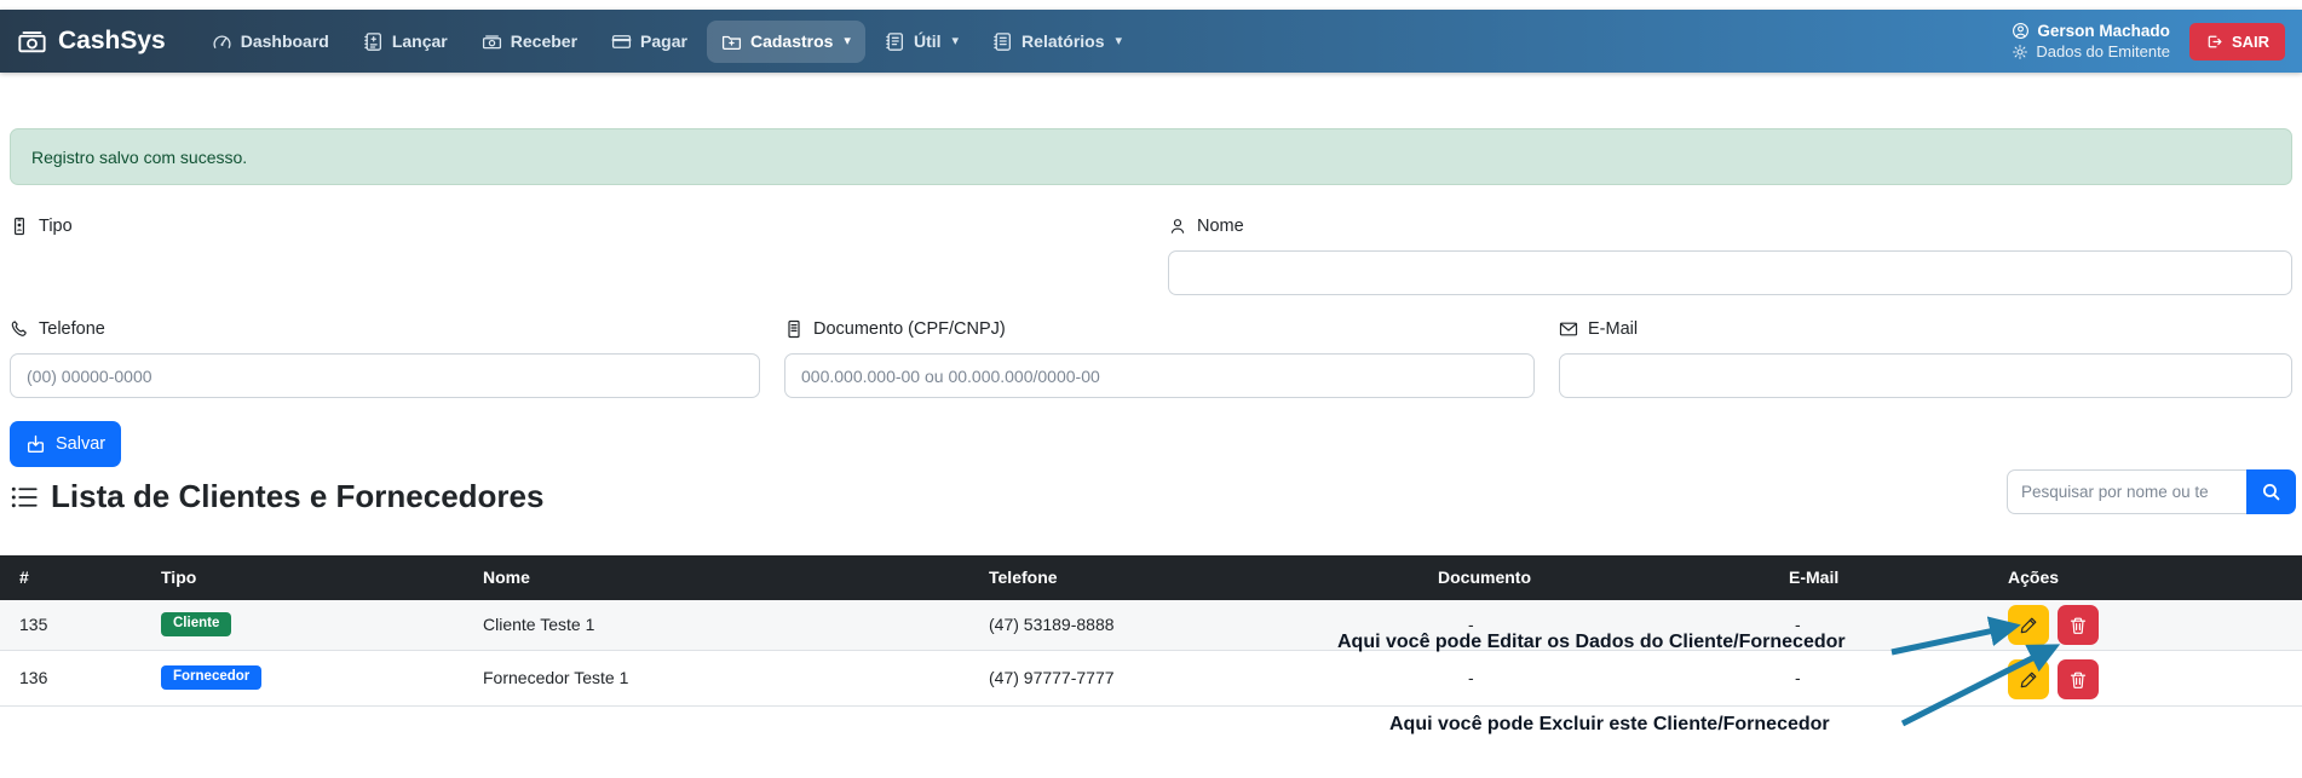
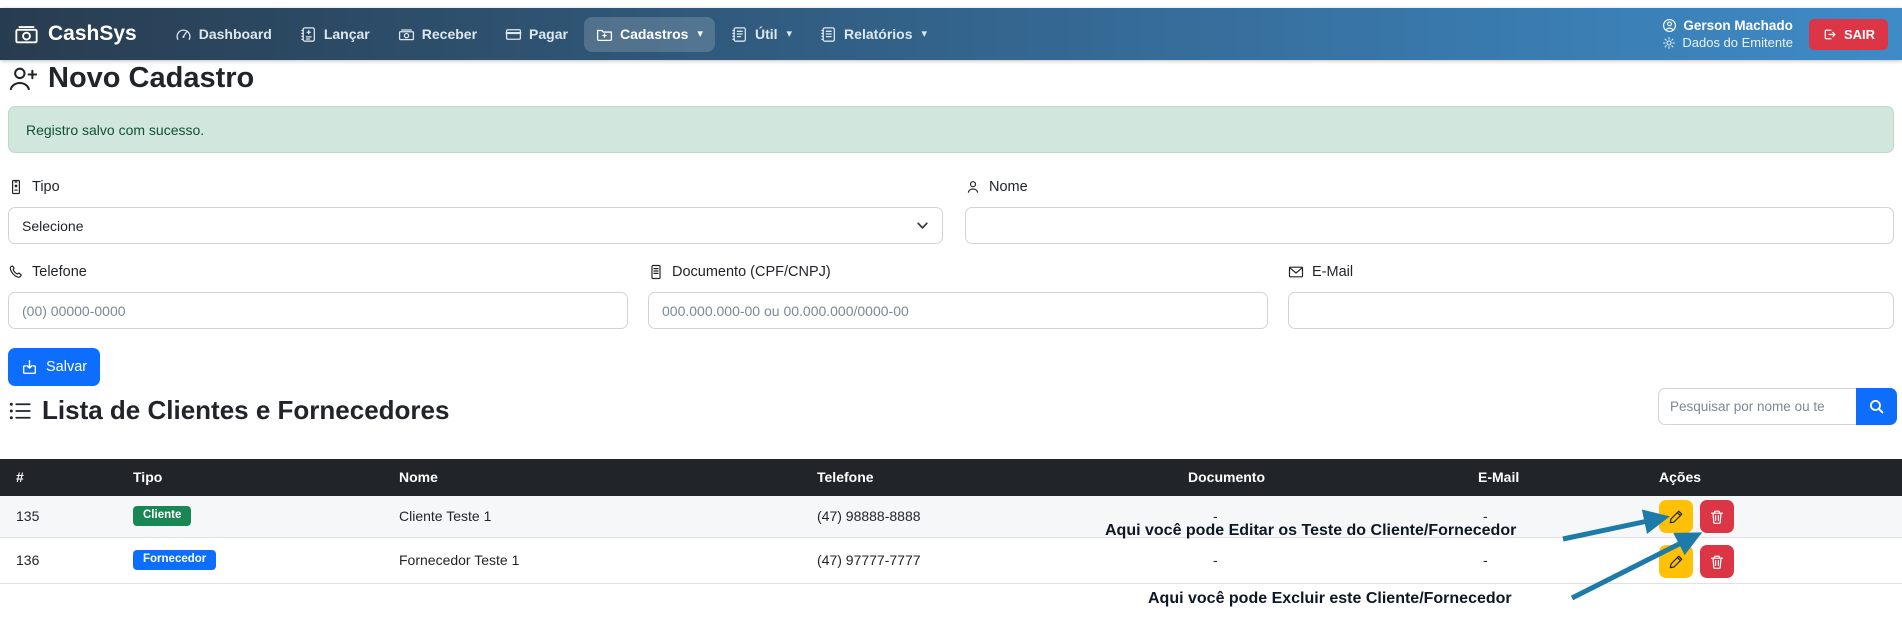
  CashSys
  Dashboard
  Lançar
  Receber
  Pagar
  Cadastros
  ▾
  Útil
  ▾
  Relatórios
  ▾
  Gerson Machado
  Dados do Emitente
  SAIR
+ Novo Cadastro
  Registro salvo com sucesso.
  Tipo
+ Selecione
  Nome
  Telefone
  (00) 00000-0000
  Documento (CPF/CNPJ)
  000.000.000-00 ou 00.000.000/0000-00
  E-Mail
  Salvar
  Lista de Clientes e Fornecedores
  Pesquisar por nome ou te
  #
  Tipo
  Nome
  Telefone
  Documento
  E-Mail
  Ações
  135
  Cliente
  Cliente Teste 1
- (47) 53189-8888
+ (47) 98888-8888
  -
  -
  136
  Fornecedor
  Fornecedor Teste 1
  (47) 97777-7777
  -
  -
- Aqui você pode Editar os Dados do Cliente/Fornecedor
+ Aqui você pode Editar os Teste do Cliente/Fornecedor
  Aqui você pode Excluir este Cliente/Fornecedor
